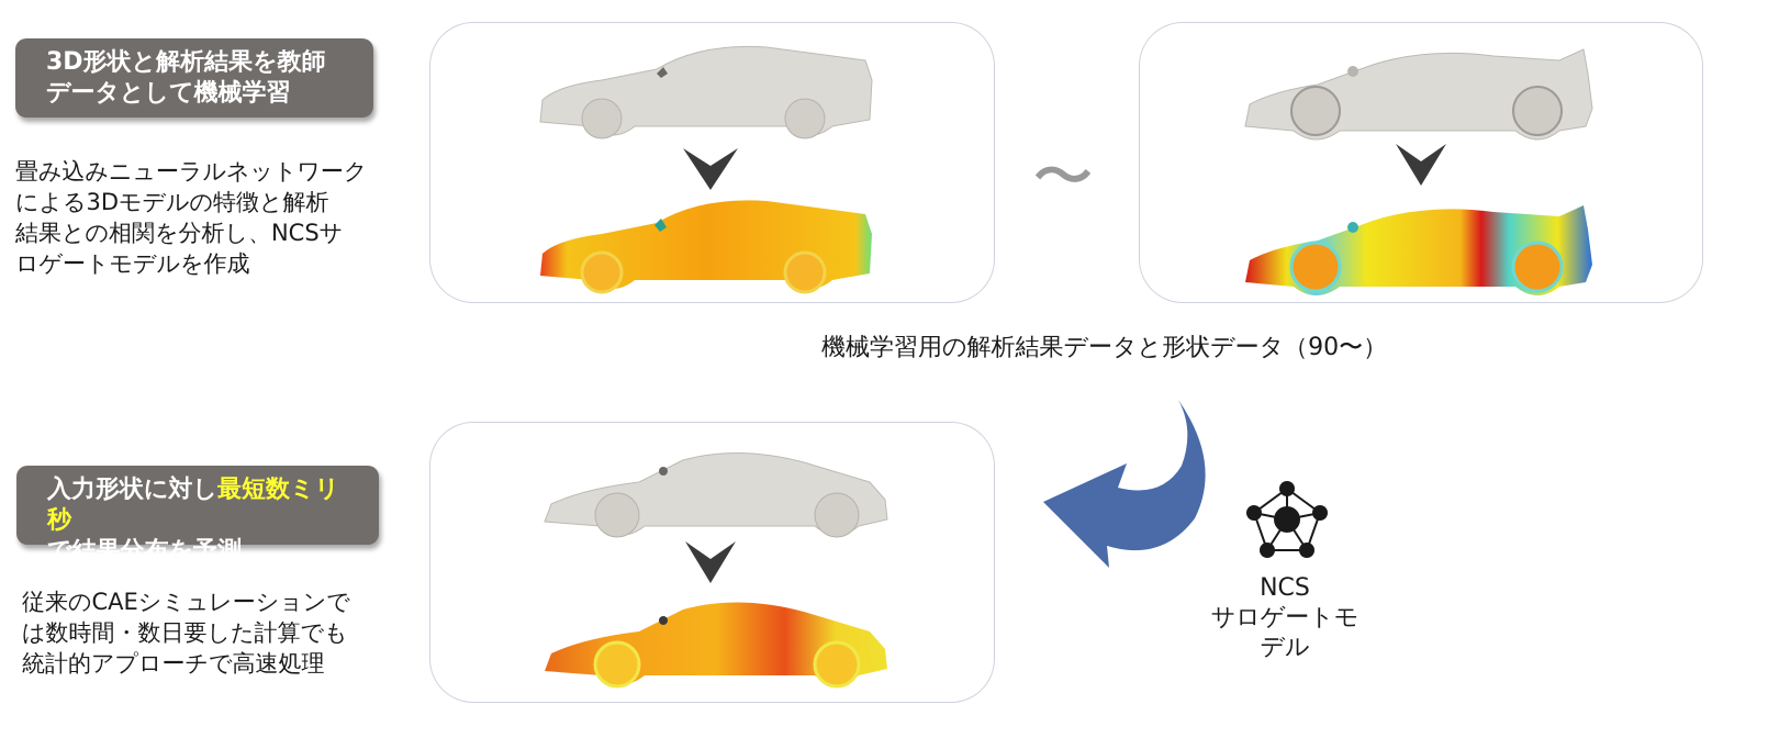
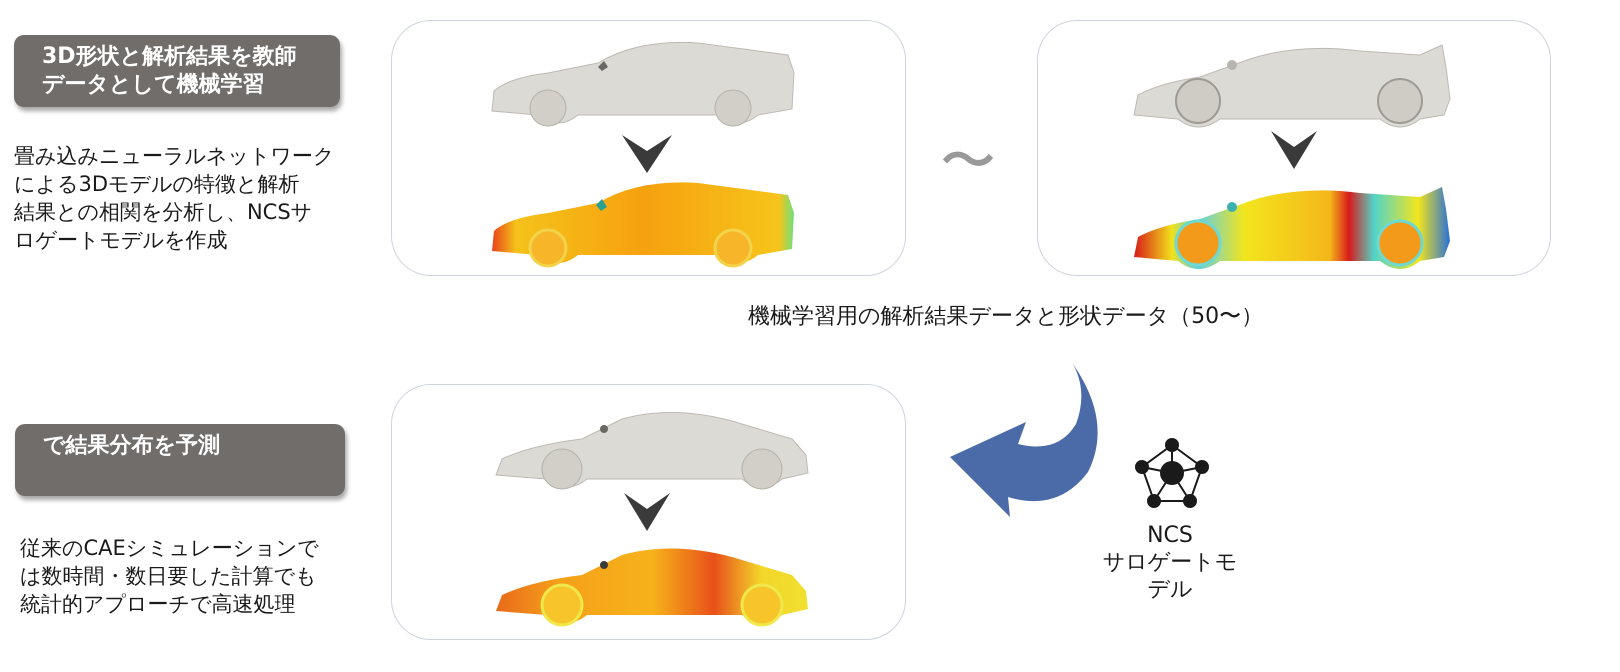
  3D形状と解析結果を教師
  データとして機械学習
  畳み込みニューラルネットワーク
  による3Dモデルの特徴と解析
  結果との相関を分析し、NCSサ
  ロゲートモデルを作成
- 入力形状に対し最短数ミリ秒
  で結果分布を予測
  従来のCAEシミュレーションで
  は数時間・数日要した計算でも
  統計的アプローチで高速処理
  〜
- 機械学習用の解析結果データと形状データ（90〜）
+ 機械学習用の解析結果データと形状データ（50〜）
  NCS
  サロゲートモ
  デル
